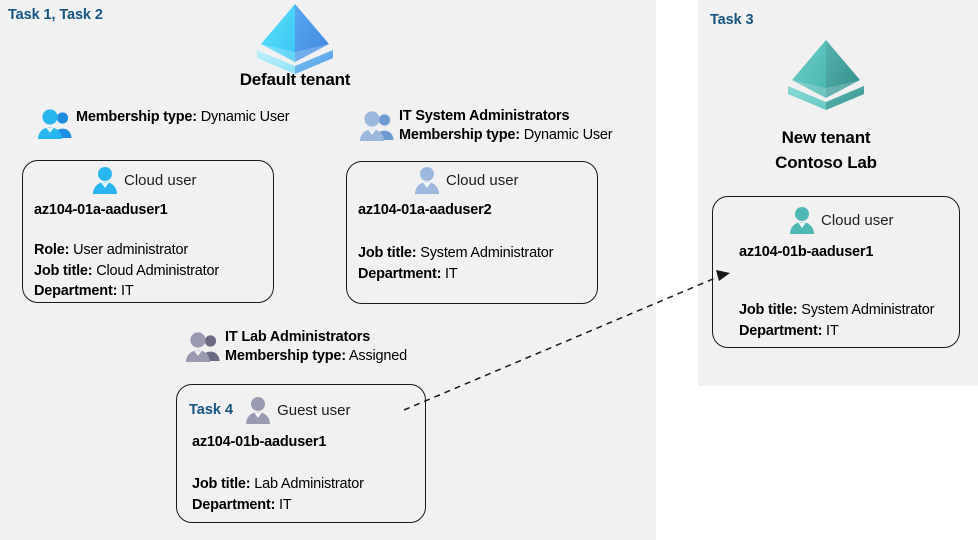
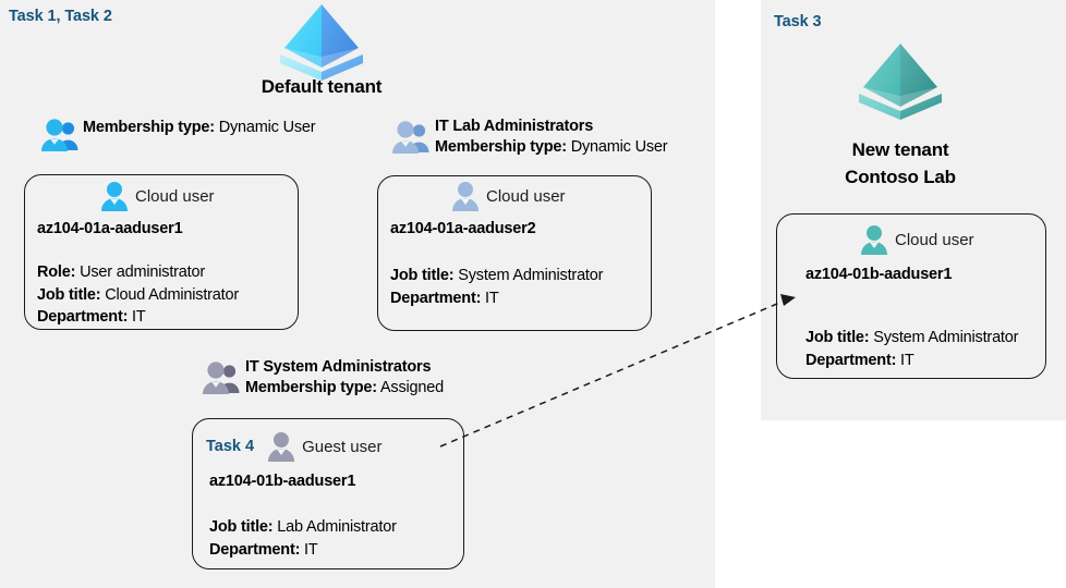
  Task 1, Task 2
  Default tenant
  Membership type: Dynamic User
  Cloud user
  az104-01a-aaduser1
  Role: User administrator
  Job title: Cloud Administrator
  Department: IT
- IT System Administrators
+ IT Lab Administrators
  Membership type: Dynamic User
  Cloud user
  az104-01a-aaduser2
  Job title: System Administrator
  Department: IT
- IT Lab Administrators
+ IT System Administrators
  Membership type: Assigned
  Task 4
  Guest user
  az104-01b-aaduser1
  Job title: Lab Administrator
  Department: IT
  Task 3
  New tenant
  Contoso Lab
  Cloud user
  az104-01b-aaduser1
  Job title: System Administrator
  Department: IT
